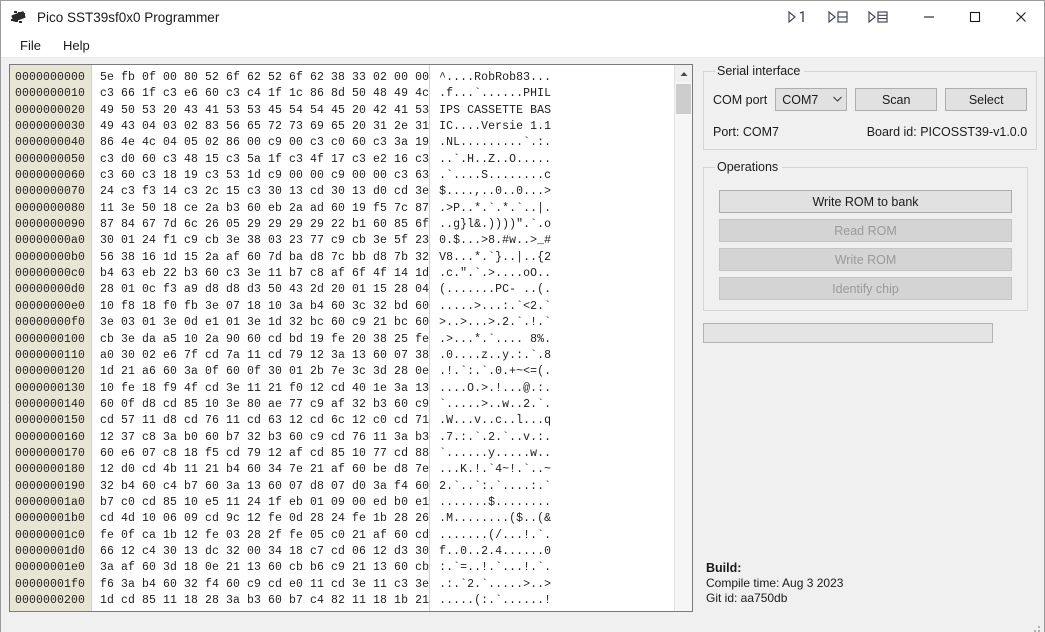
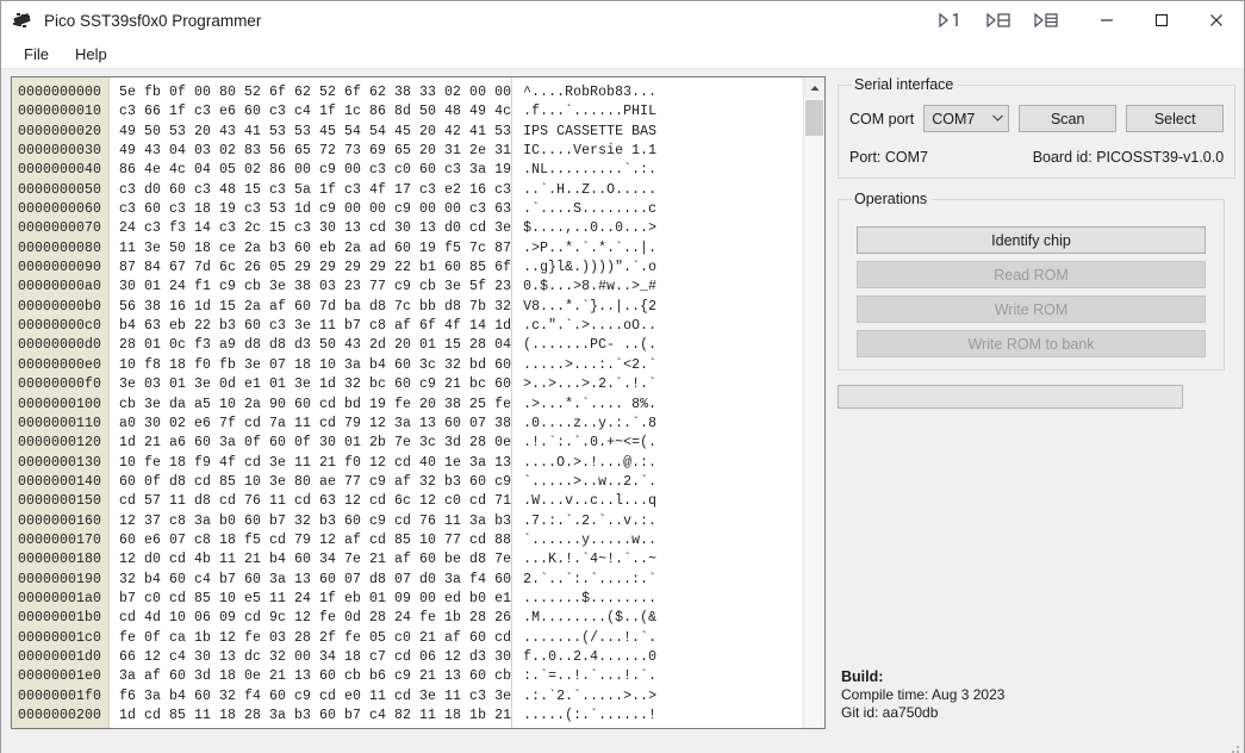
  Pico SST39sf0x0 Programmer
  File
  Help
  0000000000
  0000000010
  0000000020
  0000000030
  0000000040
  0000000050
  0000000060
  0000000070
  0000000080
  0000000090
  00000000a0
  00000000b0
  00000000c0
  00000000d0
  00000000e0
  00000000f0
  0000000100
  0000000110
  0000000120
  0000000130
  0000000140
  0000000150
  0000000160
  0000000170
  0000000180
  0000000190
  00000001a0
  00000001b0
  00000001c0
  00000001d0
  00000001e0
  00000001f0
  0000000200
  5e fb 0f 00 80 52 6f 62 52 6f 62 38 33 02 00 00
  c3 66 1f c3 e6 60 c3 c4 1f 1c 86 8d 50 48 49 4c
  49 50 53 20 43 41 53 53 45 54 54 45 20 42 41 53
  49 43 04 03 02 83 56 65 72 73 69 65 20 31 2e 31
  86 4e 4c 04 05 02 86 00 c9 00 c3 c0 60 c3 3a 19
  c3 d0 60 c3 48 15 c3 5a 1f c3 4f 17 c3 e2 16 c3
  c3 60 c3 18 19 c3 53 1d c9 00 00 c9 00 00 c3 63
  24 c3 f3 14 c3 2c 15 c3 30 13 cd 30 13 d0 cd 3e
  11 3e 50 18 ce 2a b3 60 eb 2a ad 60 19 f5 7c 87
  87 84 67 7d 6c 26 05 29 29 29 29 22 b1 60 85 6f
  30 01 24 f1 c9 cb 3e 38 03 23 77 c9 cb 3e 5f 23
  56 38 16 1d 15 2a af 60 7d ba d8 7c bb d8 7b 32
  b4 63 eb 22 b3 60 c3 3e 11 b7 c8 af 6f 4f 14 1d
  28 01 0c f3 a9 d8 d8 d3 50 43 2d 20 01 15 28 04
  10 f8 18 f0 fb 3e 07 18 10 3a b4 60 3c 32 bd 60
  3e 03 01 3e 0d e1 01 3e 1d 32 bc 60 c9 21 bc 60
  cb 3e da a5 10 2a 90 60 cd bd 19 fe 20 38 25 fe
  a0 30 02 e6 7f cd 7a 11 cd 79 12 3a 13 60 07 38
  1d 21 a6 60 3a 0f 60 0f 30 01 2b 7e 3c 3d 28 0e
  10 fe 18 f9 4f cd 3e 11 21 f0 12 cd 40 1e 3a 13
  60 0f d8 cd 85 10 3e 80 ae 77 c9 af 32 b3 60 c9
  cd 57 11 d8 cd 76 11 cd 63 12 cd 6c 12 c0 cd 71
  12 37 c8 3a b0 60 b7 32 b3 60 c9 cd 76 11 3a b3
  60 e6 07 c8 18 f5 cd 79 12 af cd 85 10 77 cd 88
  12 d0 cd 4b 11 21 b4 60 34 7e 21 af 60 be d8 7e
  32 b4 60 c4 b7 60 3a 13 60 07 d8 07 d0 3a f4 60
  b7 c0 cd 85 10 e5 11 24 1f eb 01 09 00 ed b0 e1
  cd 4d 10 06 09 cd 9c 12 fe 0d 28 24 fe 1b 28 26
  fe 0f ca 1b 12 fe 03 28 2f fe 05 c0 21 af 60 cd
  66 12 c4 30 13 dc 32 00 34 18 c7 cd 06 12 d3 30
  3a af 60 3d 18 0e 21 13 60 cb b6 c9 21 13 60 cb
  f6 3a b4 60 32 f4 60 c9 cd e0 11 cd 3e 11 c3 3e
  1d cd 85 11 18 28 3a b3 60 b7 c4 82 11 18 1b 21
  ^....RobRob83...
  .f...`......PHIL
  IPS CASSETTE BAS
  IC....Versie 1.1
  .NL.........`.:.
  ..`.H..Z..O.....
  .`....S........c
  $....,..0..0...>
  .>P..*.`.*.`..|.
  ..g}l&.))))".`.o
  0.$...>8.#w..>_#
  V8...*.`}..|..{2
  .c.".`.>....oO..
  (.......PC- ..(.
  .....>...:.`<2.`
  >..>...>.2.`.!.`
  .>...*.`.... 8%.
  .0....z..y.:.`.8
  .!.`:.`.0.+~<=(.
  ....O.>.!...@.:.
  `.....>..w..2.`.
  .W...v..c..l...q
  .7.:.`.2.`..v.:.
  `......y.....w..
  ...K.!.`4~!.`..~
  2.`..`:.`....:.`
  .......$........
  .M........($..(&
  .......(/...!.`.
  f..0..2.4......0
  :.`=..!.`...!.`.
  .:.`2.`.....>..>
  .....(:.`......!
  Serial interface
  COM port
  COM7
  Scan
  Select
  Port: COM7
  Board id: PICOSST39-v1.0.0
  Operations
- Write ROM to bank
+ Identify chip
  Read ROM
  Write ROM
- Identify chip
+ Write ROM to bank
  Build:
  Compile time: Aug 3 2023
  Git id: aa750db
